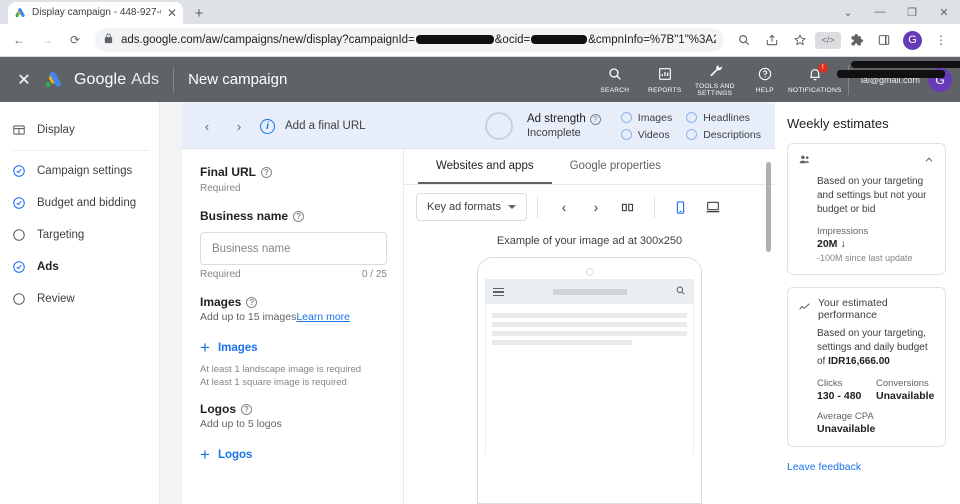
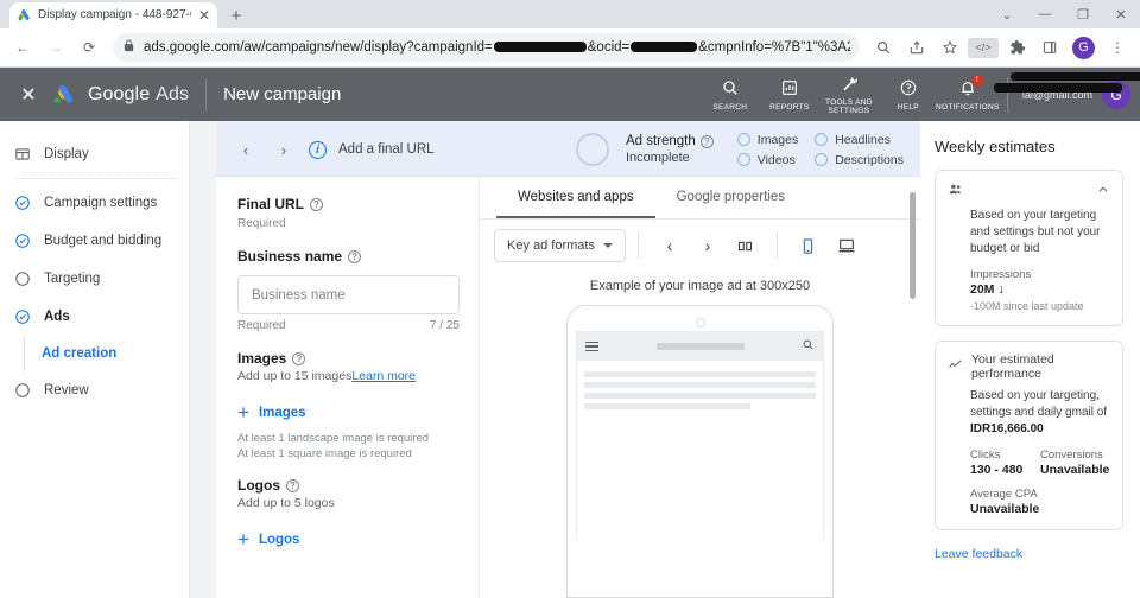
  Display campaign - 448-927-
  ✕
  +
  ⌄
  —
  ❐
  ✕
  ←
  →
  ⟳
  ads.google.com/aw/campaigns/new/display?campaignId= &ocid= &cmpnInfo=%7B"1"%3A
  </>
  G
  ⋮
  ✕
  Google Ads
  New campaign
  lal@gmail.com
  G
  Display
  Campaign settings
  Budget and bidding
  Targeting
  Ads
+ Ad creation
  Review
  ‹
  ›
  i
  Add a final URL
  Ad strength
  ?
  Incomplete
  Images
  Headlines
  Videos
  Descriptions
  Final URL
  ?
  Required
  Business name
  ?
  Business name
  Required
- 0 / 25
+ 7 / 25
  Images
  ?
  Add up to 15 imagesLearn more
  +
  Images
  At least 1 landscape image is required
  At least 1 square image is required
  Logos
  ?
  Add up to 5 logos
  +
  Logos
  Websites and apps
  Google properties
  Key ad formats
  ‹
  ›
  Example of your image ad at 300x250
  Weekly estimates
  Based on your targeting and settings but not your budget or bid
  Impressions
  20M ↓
  -100M since last update
  Your estimated performance
- Based on your targeting, settings and daily budget of IDR16,666.00
+ Based on your targeting, settings and daily gmail of IDR16,666.00
  Clicks
  130 - 480
  Conversions
  Unavailable
  Average CPA
  Unavailable
  Leave feedback
